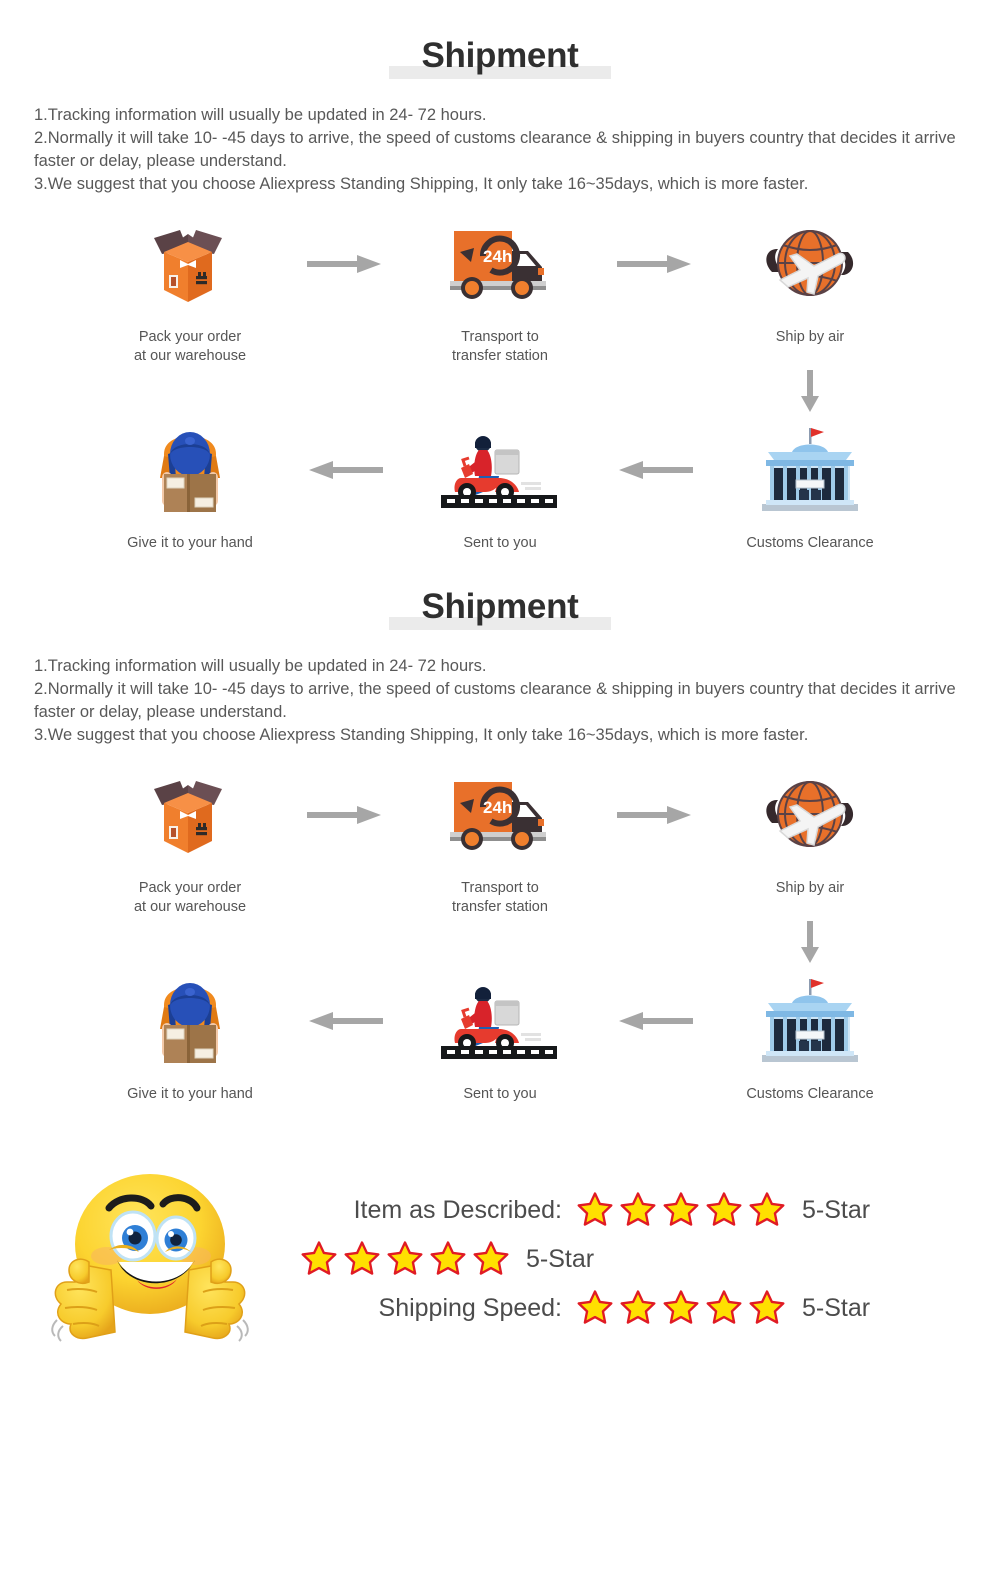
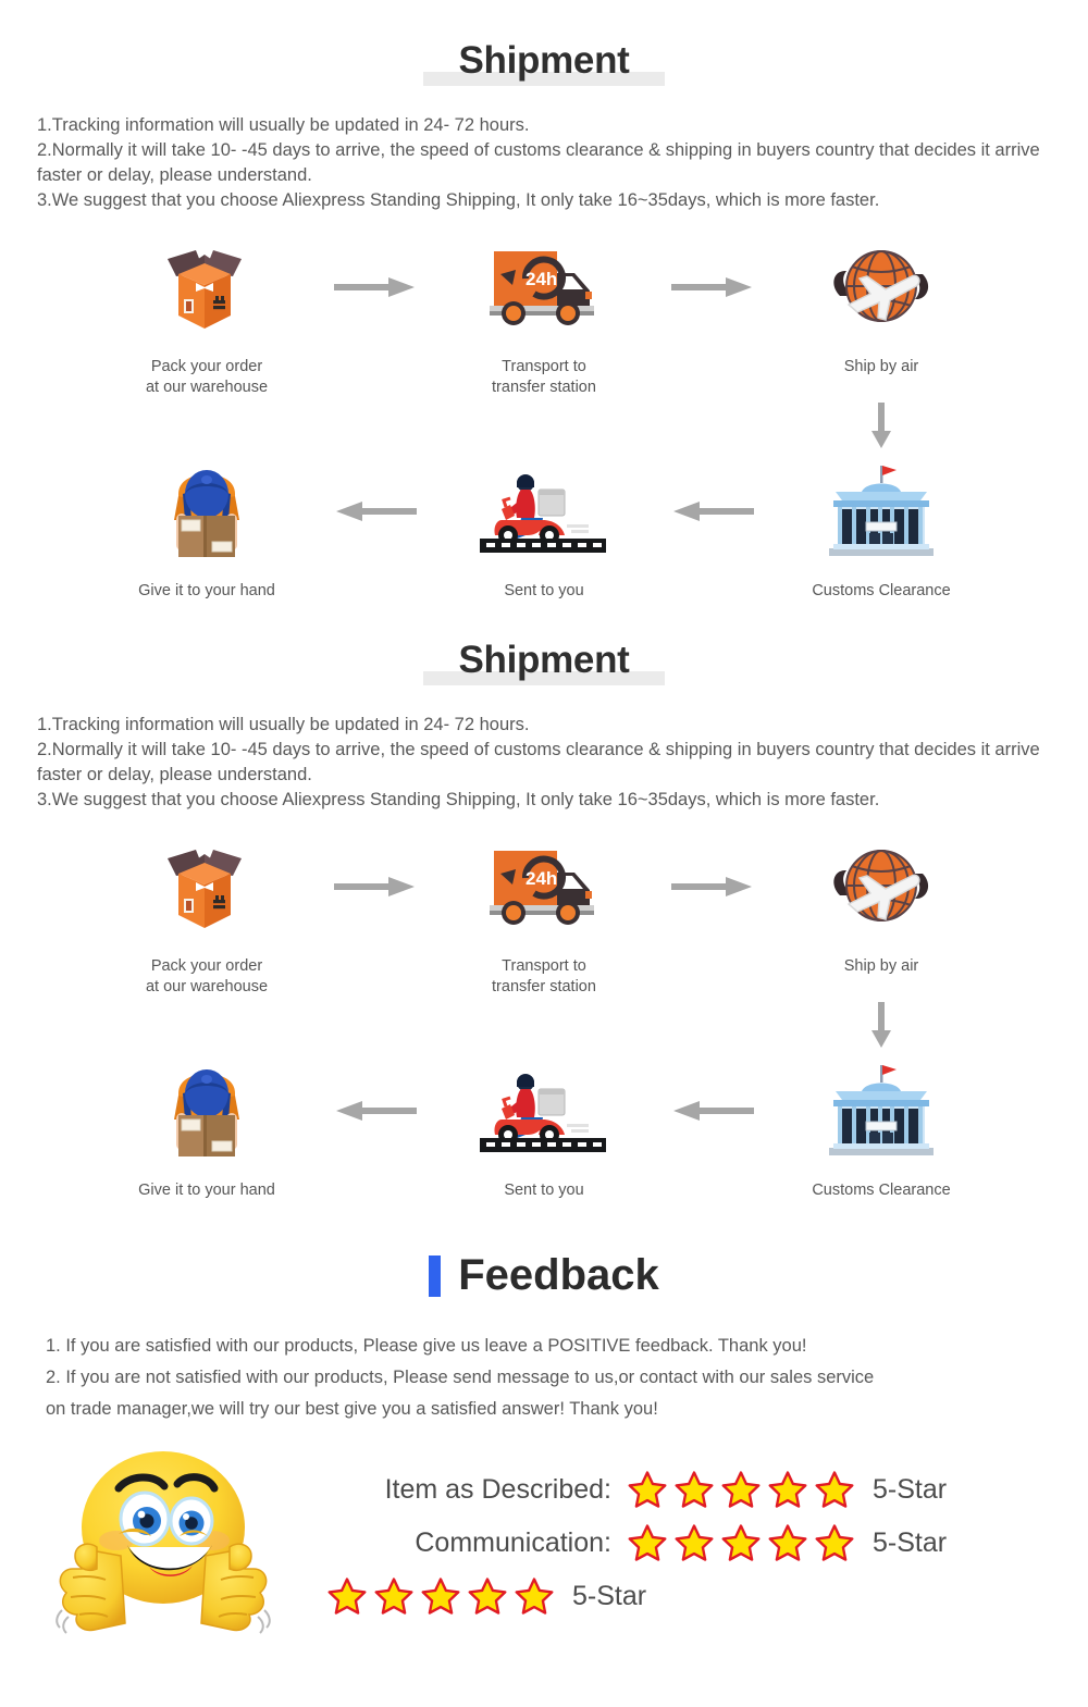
  Shipment
  1.Tracking information will usually be updated in 24- 72 hours.
  2.Normally it will take 10- -45 days to arrive, the speed of customs clearance & shipping in buyers country that decides it arrive faster or delay, please understand.
  3.We suggest that you choose Aliexpress Standing Shipping, It only take 16~35days, which is more faster.
  Pack your order
  at our warehouse
  24h
  Transport to
  transfer station
  Ship by air
  Give it to your hand
  Sent to you
  Customs Clearance
  Shipment
  1.Tracking information will usually be updated in 24- 72 hours.
  2.Normally it will take 10- -45 days to arrive, the speed of customs clearance & shipping in buyers country that decides it arrive faster or delay, please understand.
  3.We suggest that you choose Aliexpress Standing Shipping, It only take 16~35days, which is more faster.
  Pack your order
  at our warehouse
  24h
  Transport to
  transfer station
  Ship by air
  Give it to your hand
  Sent to you
  Customs Clearance
+ Feedback
+ 1. If you are satisfied with our products, Please give us leave a POSITIVE feedback. Thank you!
+ 2. If you are not satisfied with our products, Please send message to us,or contact with our sales service
+ on trade manager,we will try our best give you a satisfied answer! Thank you!
  Item as Described:
  5-Star
+ Communication:
  5-Star
- Shipping Speed:
  5-Star
